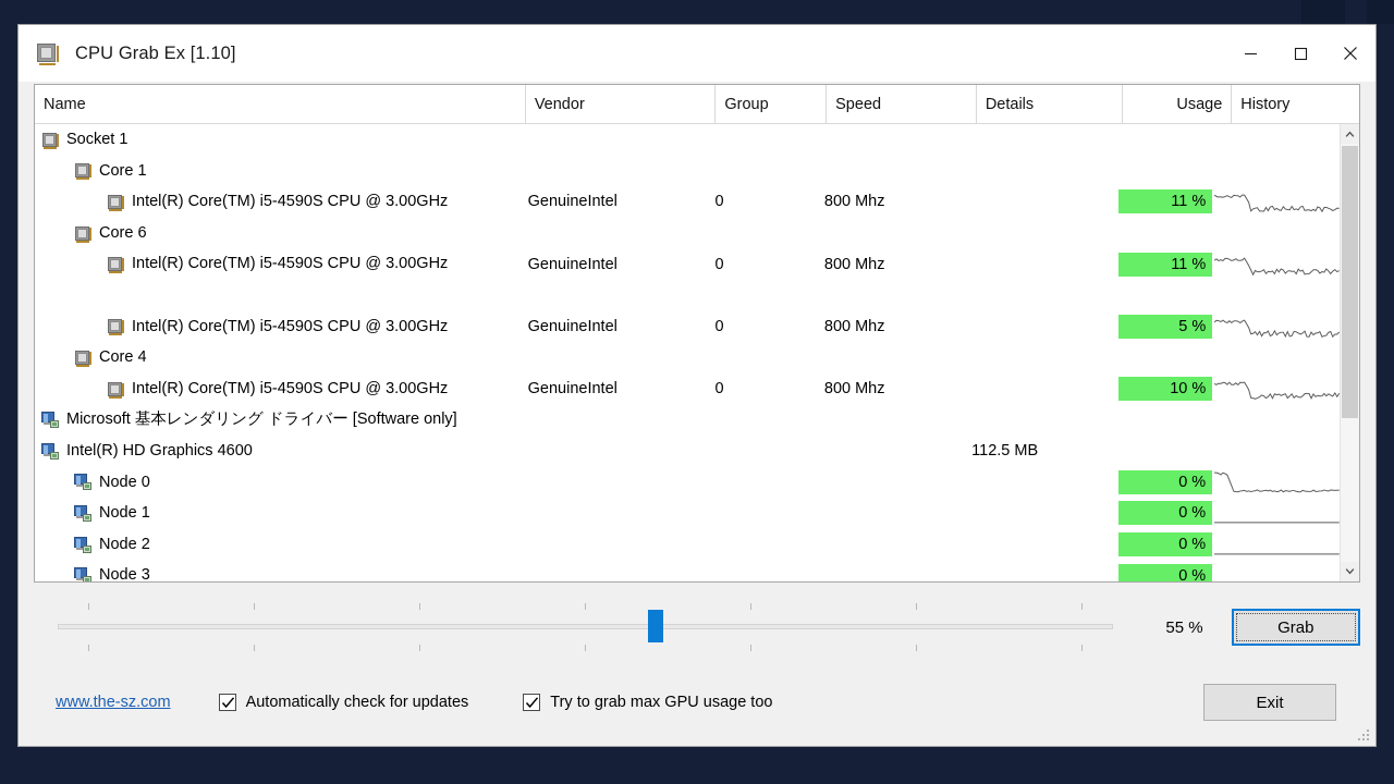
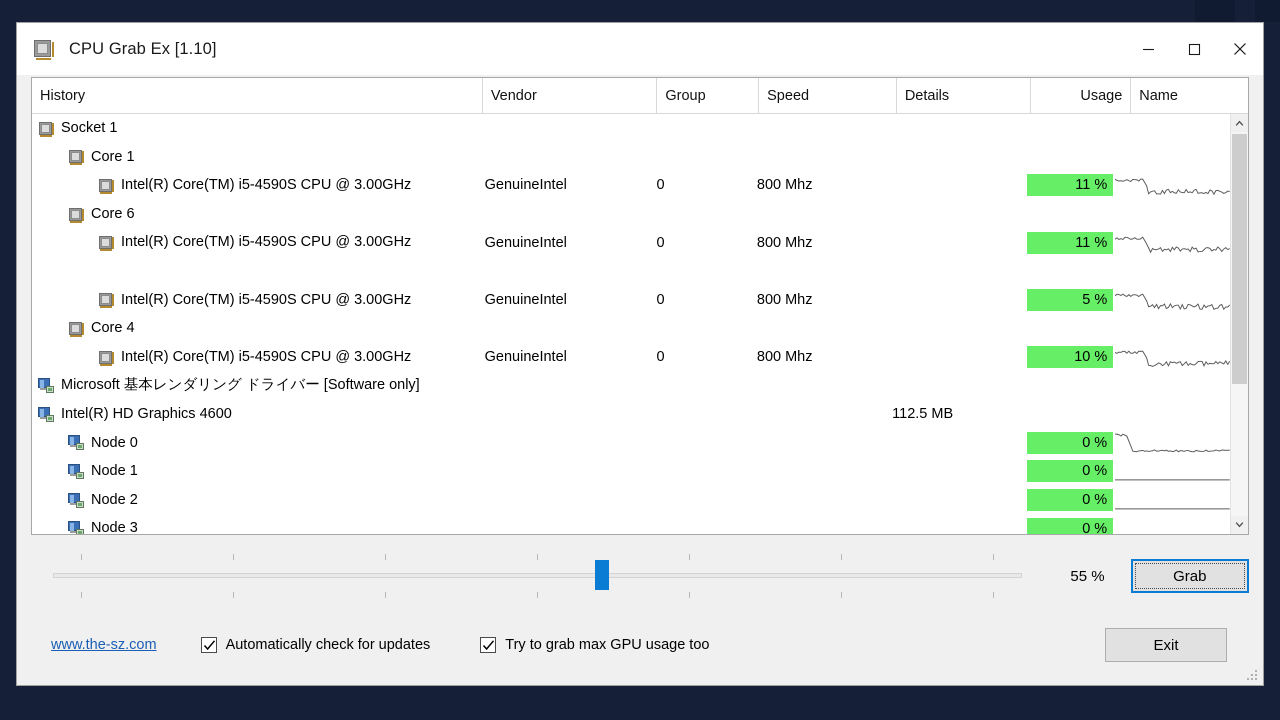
  CPU Grab Ex [1.10]
- Name
+ History
  Vendor
  Group
  Speed
  Details
  Usage
- History
+ Name
  Socket 1
  Core 1
  Intel(R) Core(TM) i5-4590S CPU @ 3.00GHz
  GenuineIntel
  0
  800 Mhz
  11 %
  Core 6
  Intel(R) Core(TM) i5-4590S CPU @ 3.00GHz
  GenuineIntel
  0
  800 Mhz
  11 %
  Intel(R) Core(TM) i5-4590S CPU @ 3.00GHz
  GenuineIntel
  0
  800 Mhz
  5 %
  Core 4
  Intel(R) Core(TM) i5-4590S CPU @ 3.00GHz
  GenuineIntel
  0
  800 Mhz
  10 %
  Microsoft 基本レンダリング ドライバー [Software only]
  Intel(R) HD Graphics 4600
  112.5 MB
  Node 0
  0 %
  Node 1
  0 %
  Node 2
  0 %
  Node 3
  0 %
  55 %
  Grab
  www.the-sz.com
  Automatically check for updates
  Try to grab max GPU usage too
  Exit
